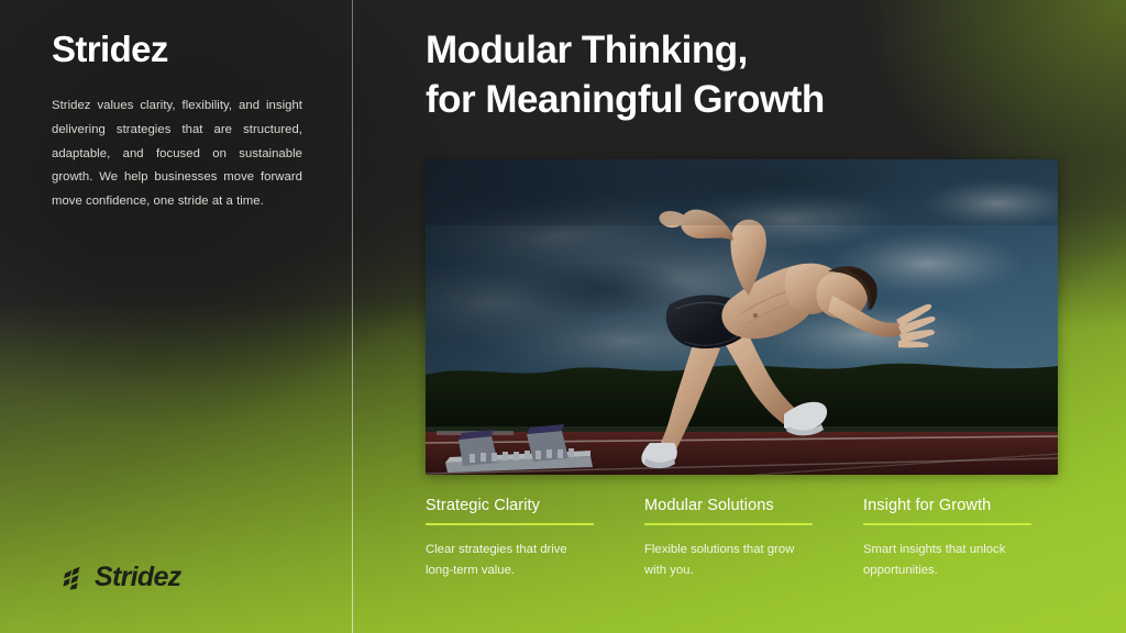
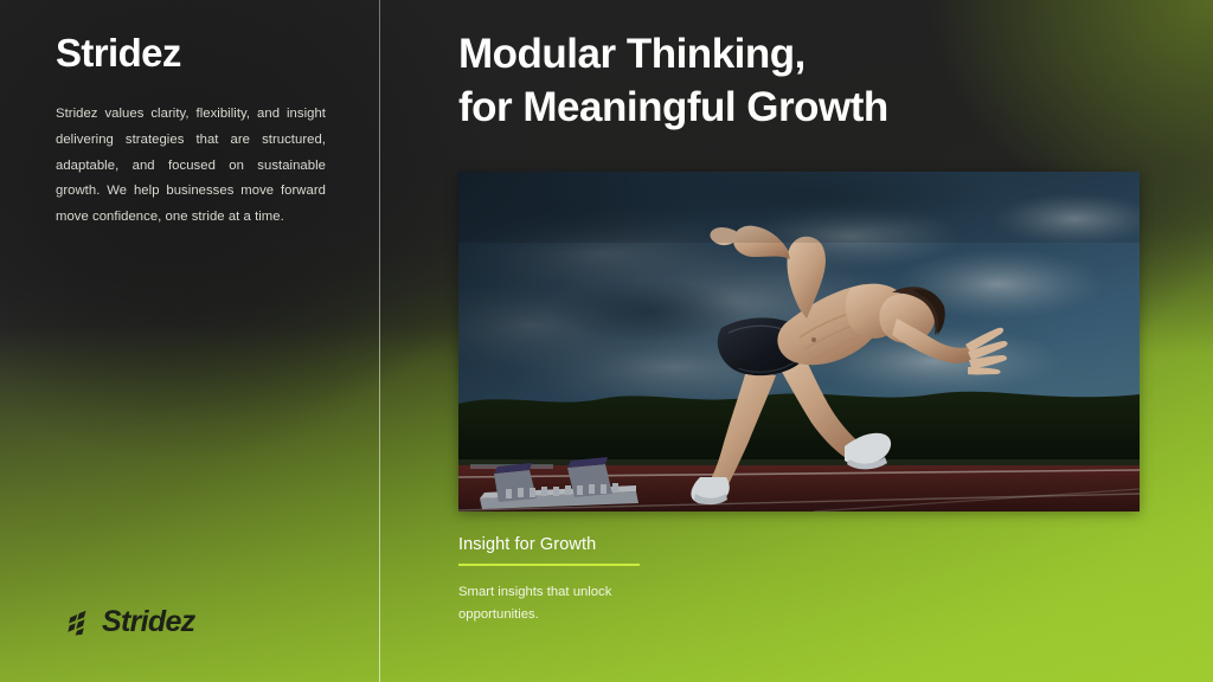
  Stridez
  Stridez values clarity, flexibility, and insight delivering strategies that are structured, adaptable, and focused on sustainable growth. We help businesses move forward move confidence, one stride at a time.
  Stridez
  Modular Thinking,
  for Meaningful Growth
- Strategic Clarity
- Clear strategies that drive long-term value.
- Modular Solutions
- Flexible solutions that grow with you.
  Insight for Growth
  Smart insights that unlock opportunities.
